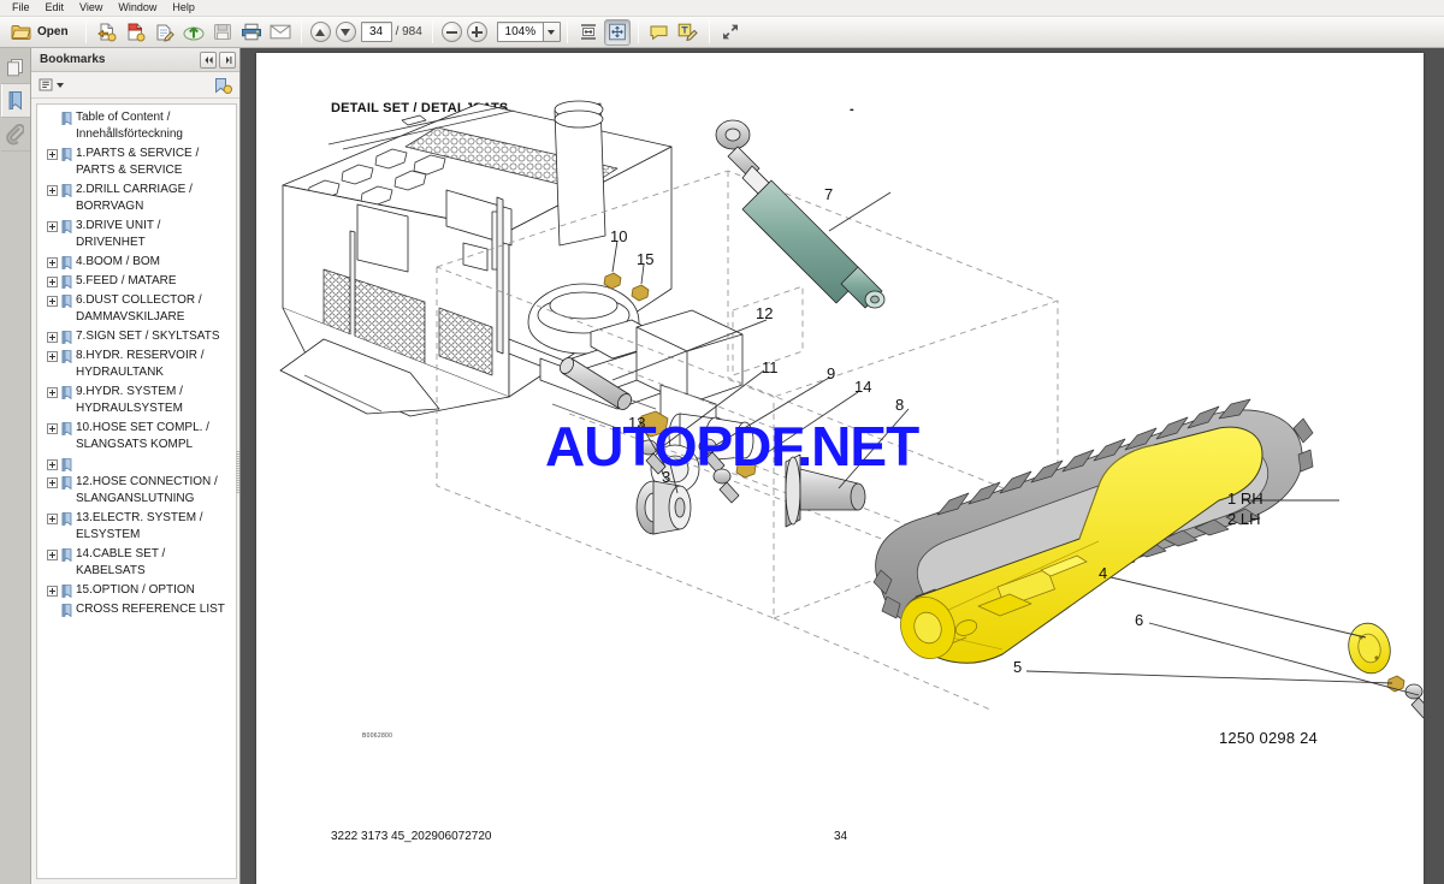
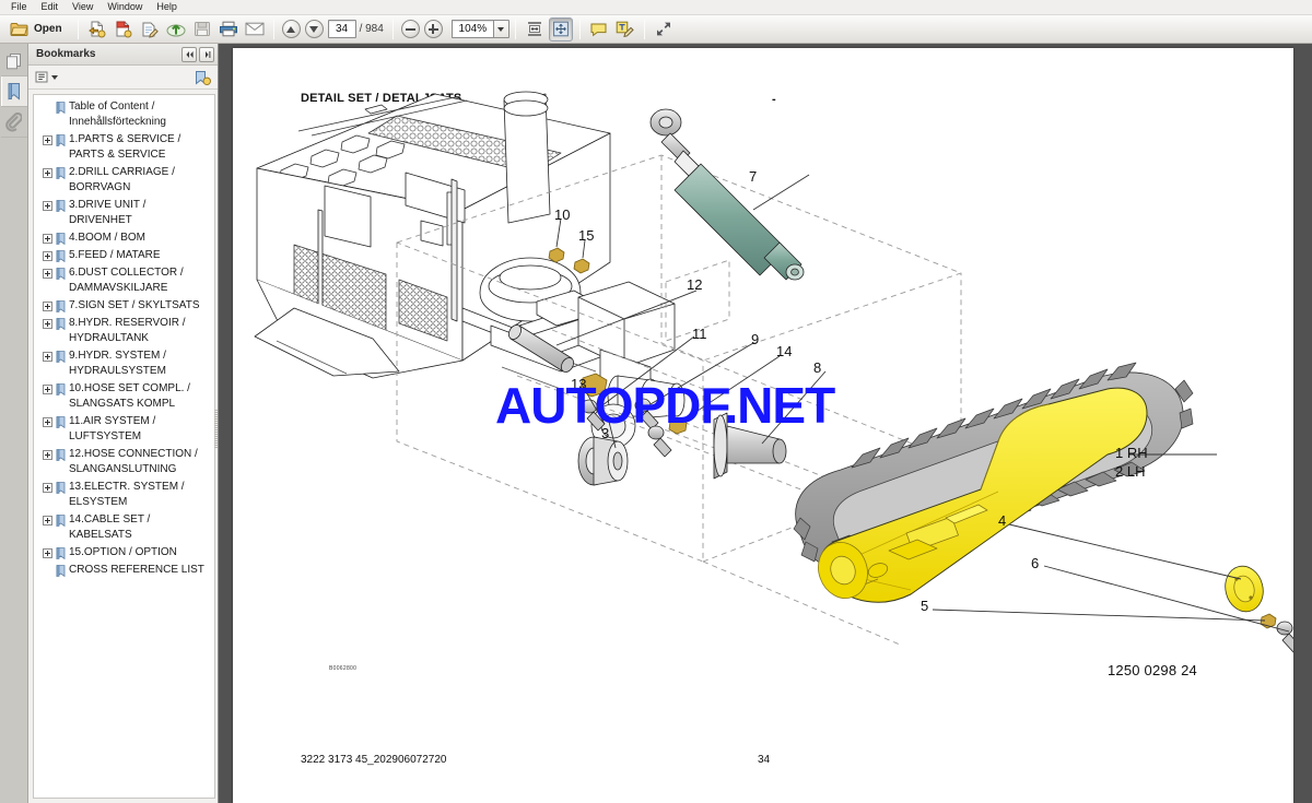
  File
  Edit
  View
  Window
  Help
  Open
  34
  / 984
  104%
  Bookmarks
  Table of Content / Innehållsförteckning
  1.PARTS & SERVICE / PARTS & SERVICE
  2.DRILL CARRIAGE / BORRVAGN
  3.DRIVE UNIT / DRIVENHET
  4.BOOM / BOM
  5.FEED / MATARE
  6.DUST COLLECTOR / DAMMAVSKILJARE
  7.SIGN SET / SKYLTSATS
  8.HYDR. RESERVOIR / HYDRAULTANK
  9.HYDR. SYSTEM / HYDRAULSYSTEM
  10.HOSE SET COMPL. / SLANGSATS KOMPL
+ 11.AIR SYSTEM / LUFTSYSTEM
  12.HOSE CONNECTION / SLANGANSLUTNING
  13.ELECTR. SYSTEM / ELSYSTEM
  14.CABLE SET / KABELSATS
  15.OPTION / OPTION
  CROSS REFERENCE LIST
  DETAIL SET / DETALS
  -
  7
  10
  15
  12
  11
  9
  14
  8
  13
  3
  4
  6
  5
  1 RH
  2 LH
  AUTOPDF.NET
  1250 0298 24
  3222 3173 45_202906072720
  34
